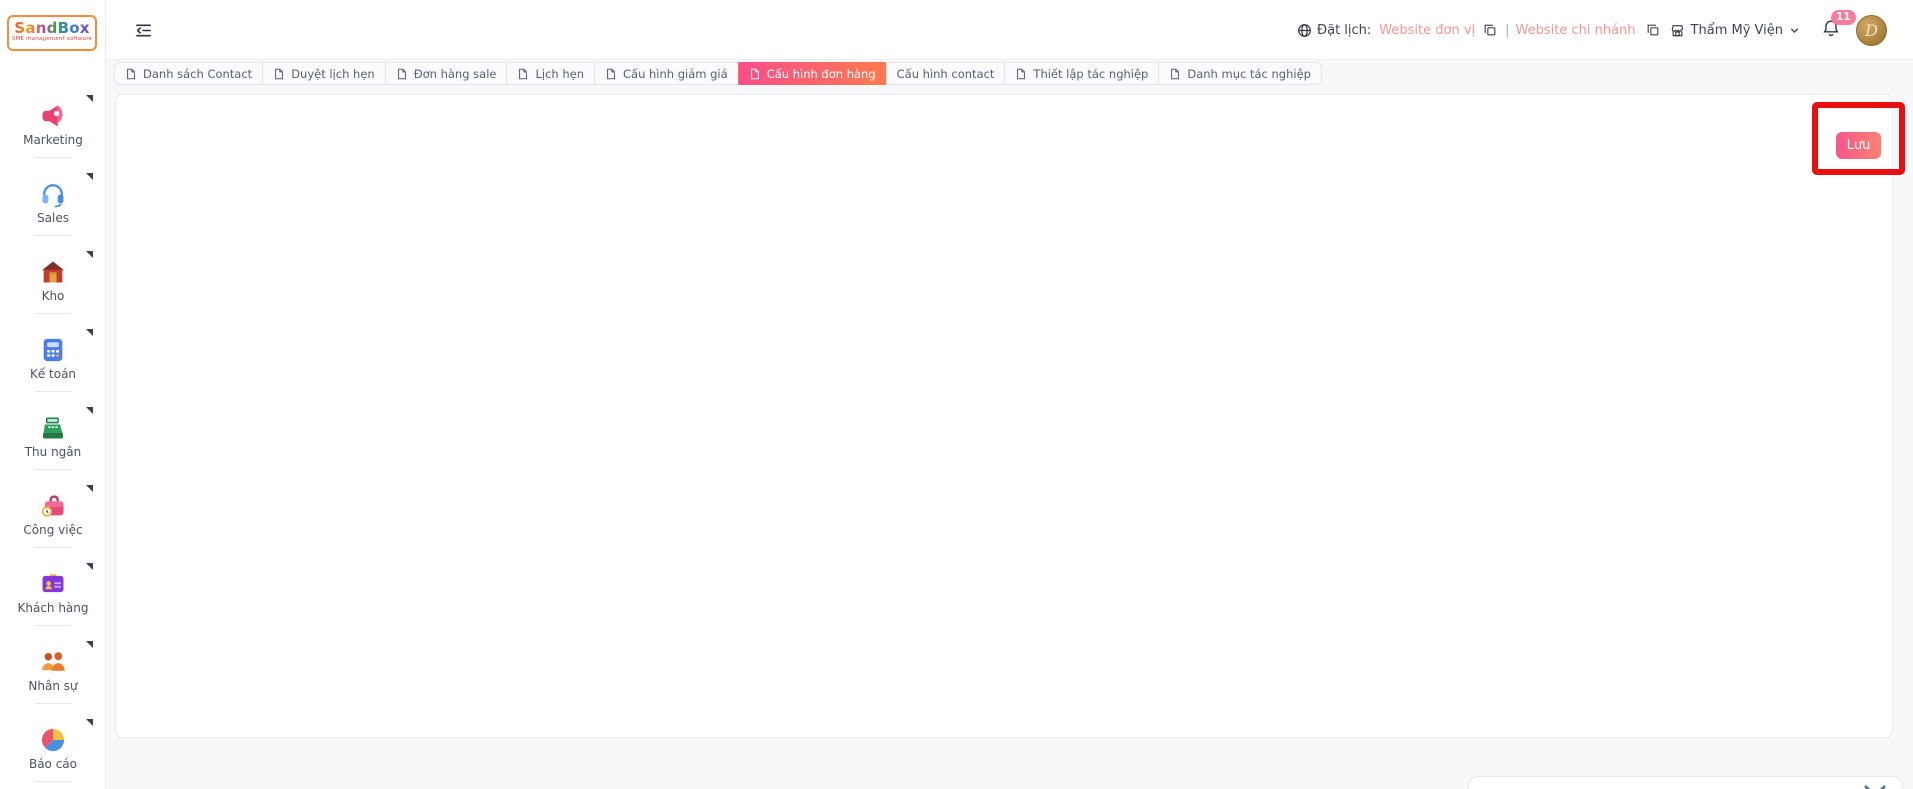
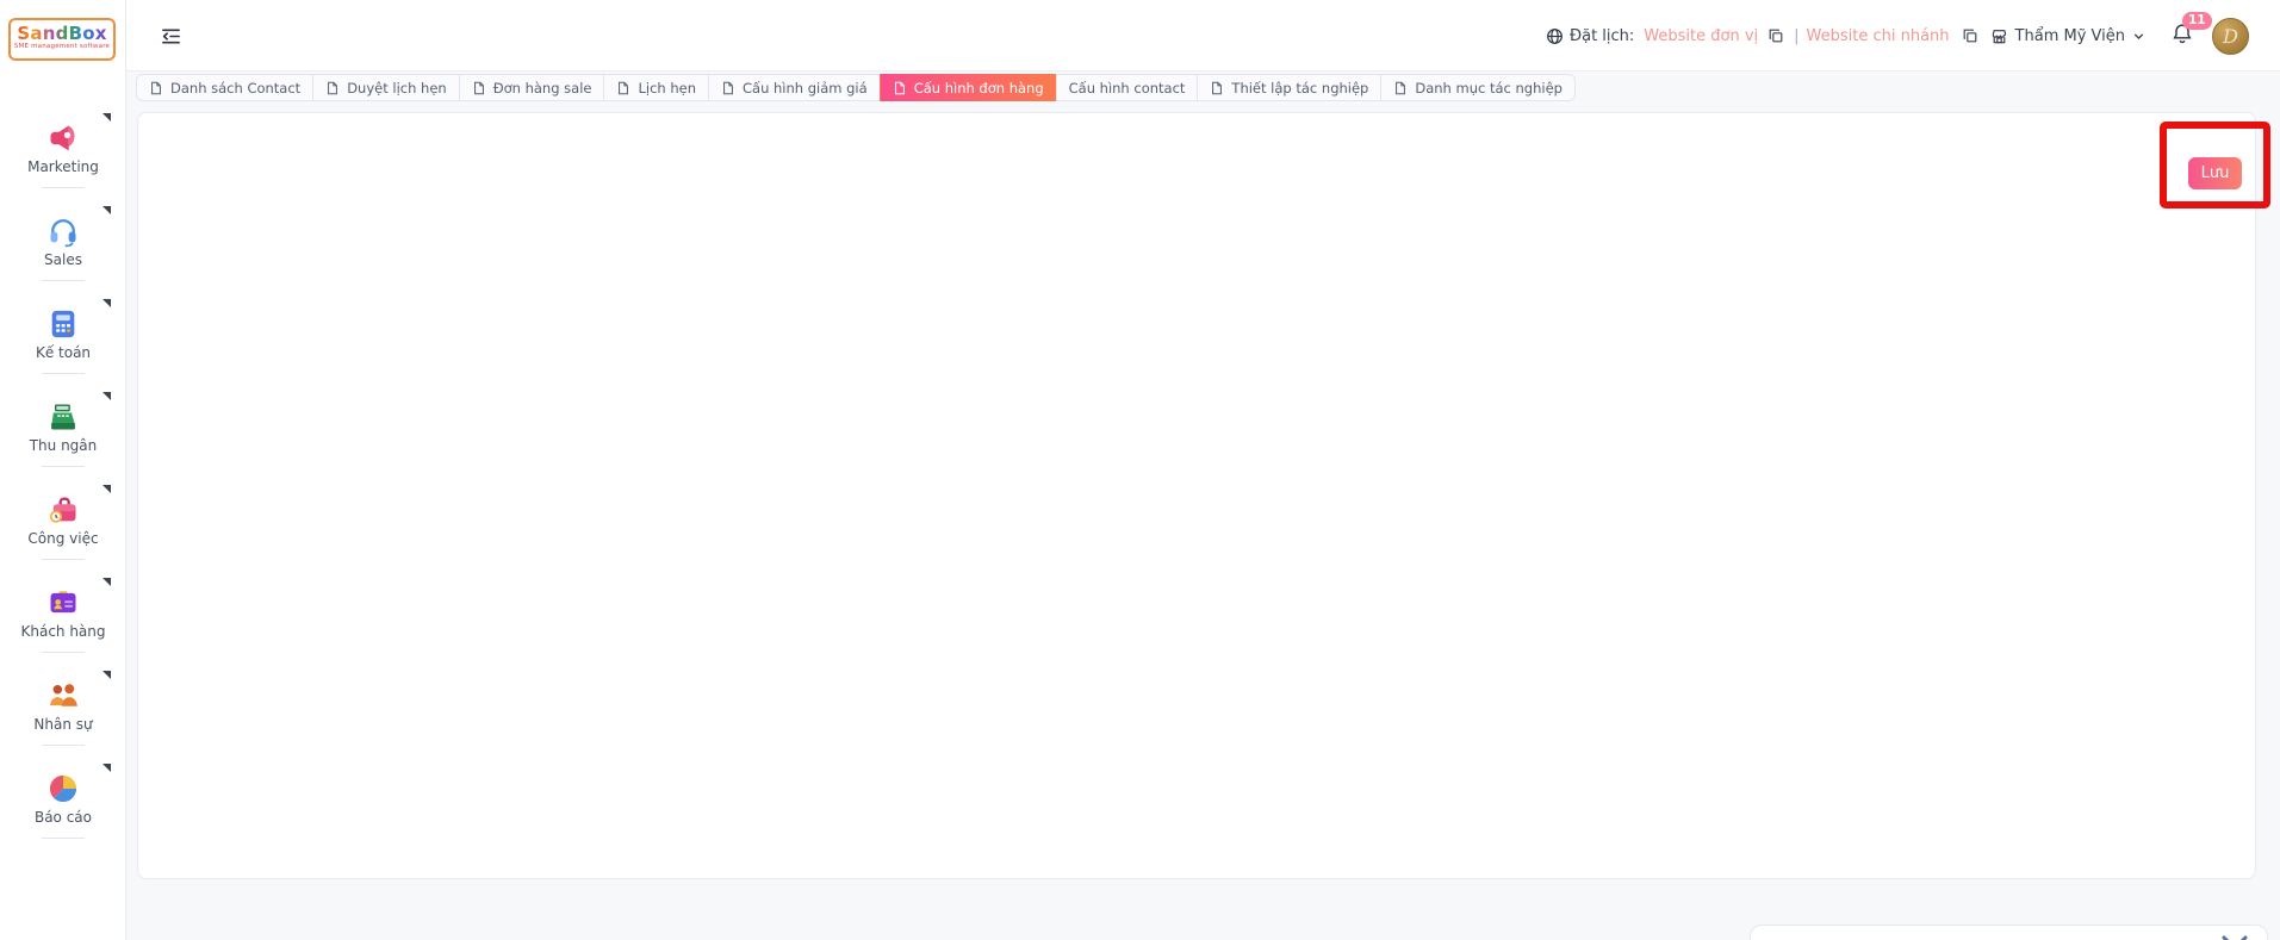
  SandBox
  Marketing
  Sales
- Kho
  Kế toán
  Thu ngân
  Công việc
  Khách hàng
  Nhân sự
  Báo cáo
  Đặt lịch:
  Website đơn vị
  |
  Website chi nhánh
  Thẩm Mỹ Viện
  11
  D
  Danh sách Contact
  Duyệt lịch hẹn
  Đơn hàng sale
  Lịch hẹn
  Cấu hình giảm giá
  Cấu hình đơn hàng
  Cấu hình contact
  Thiết lập tác nghiệp
  Danh mục tác nghiệp
  Lưu
